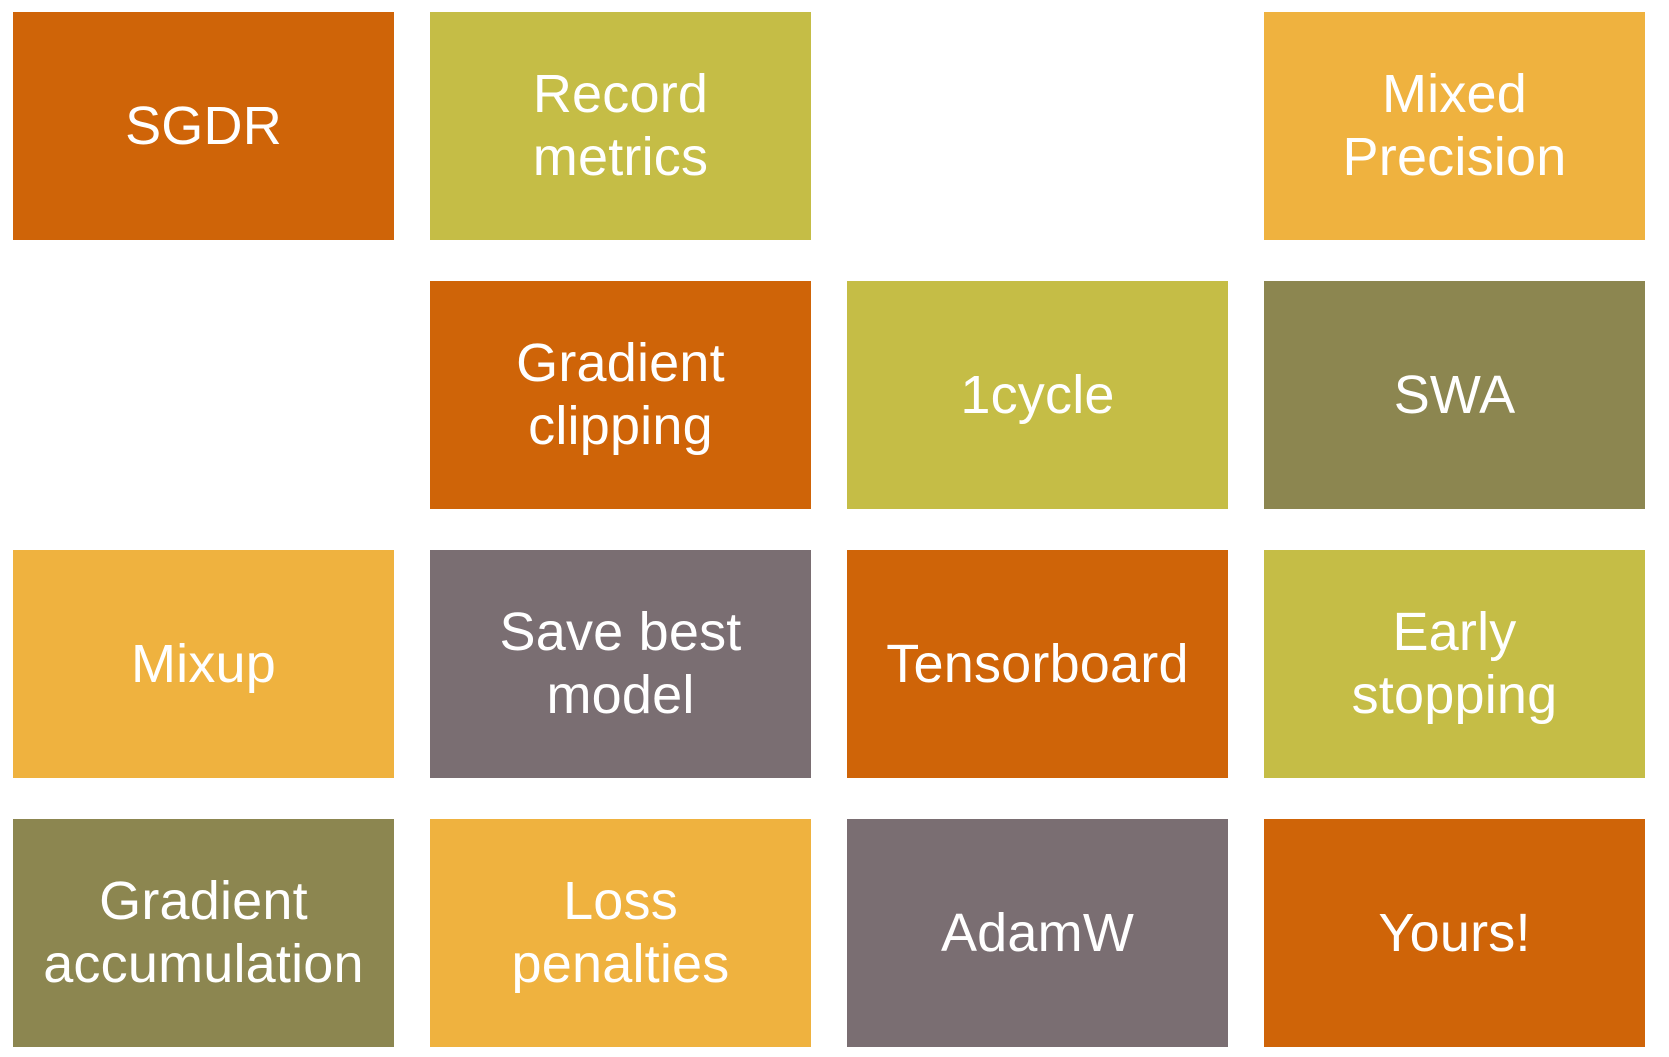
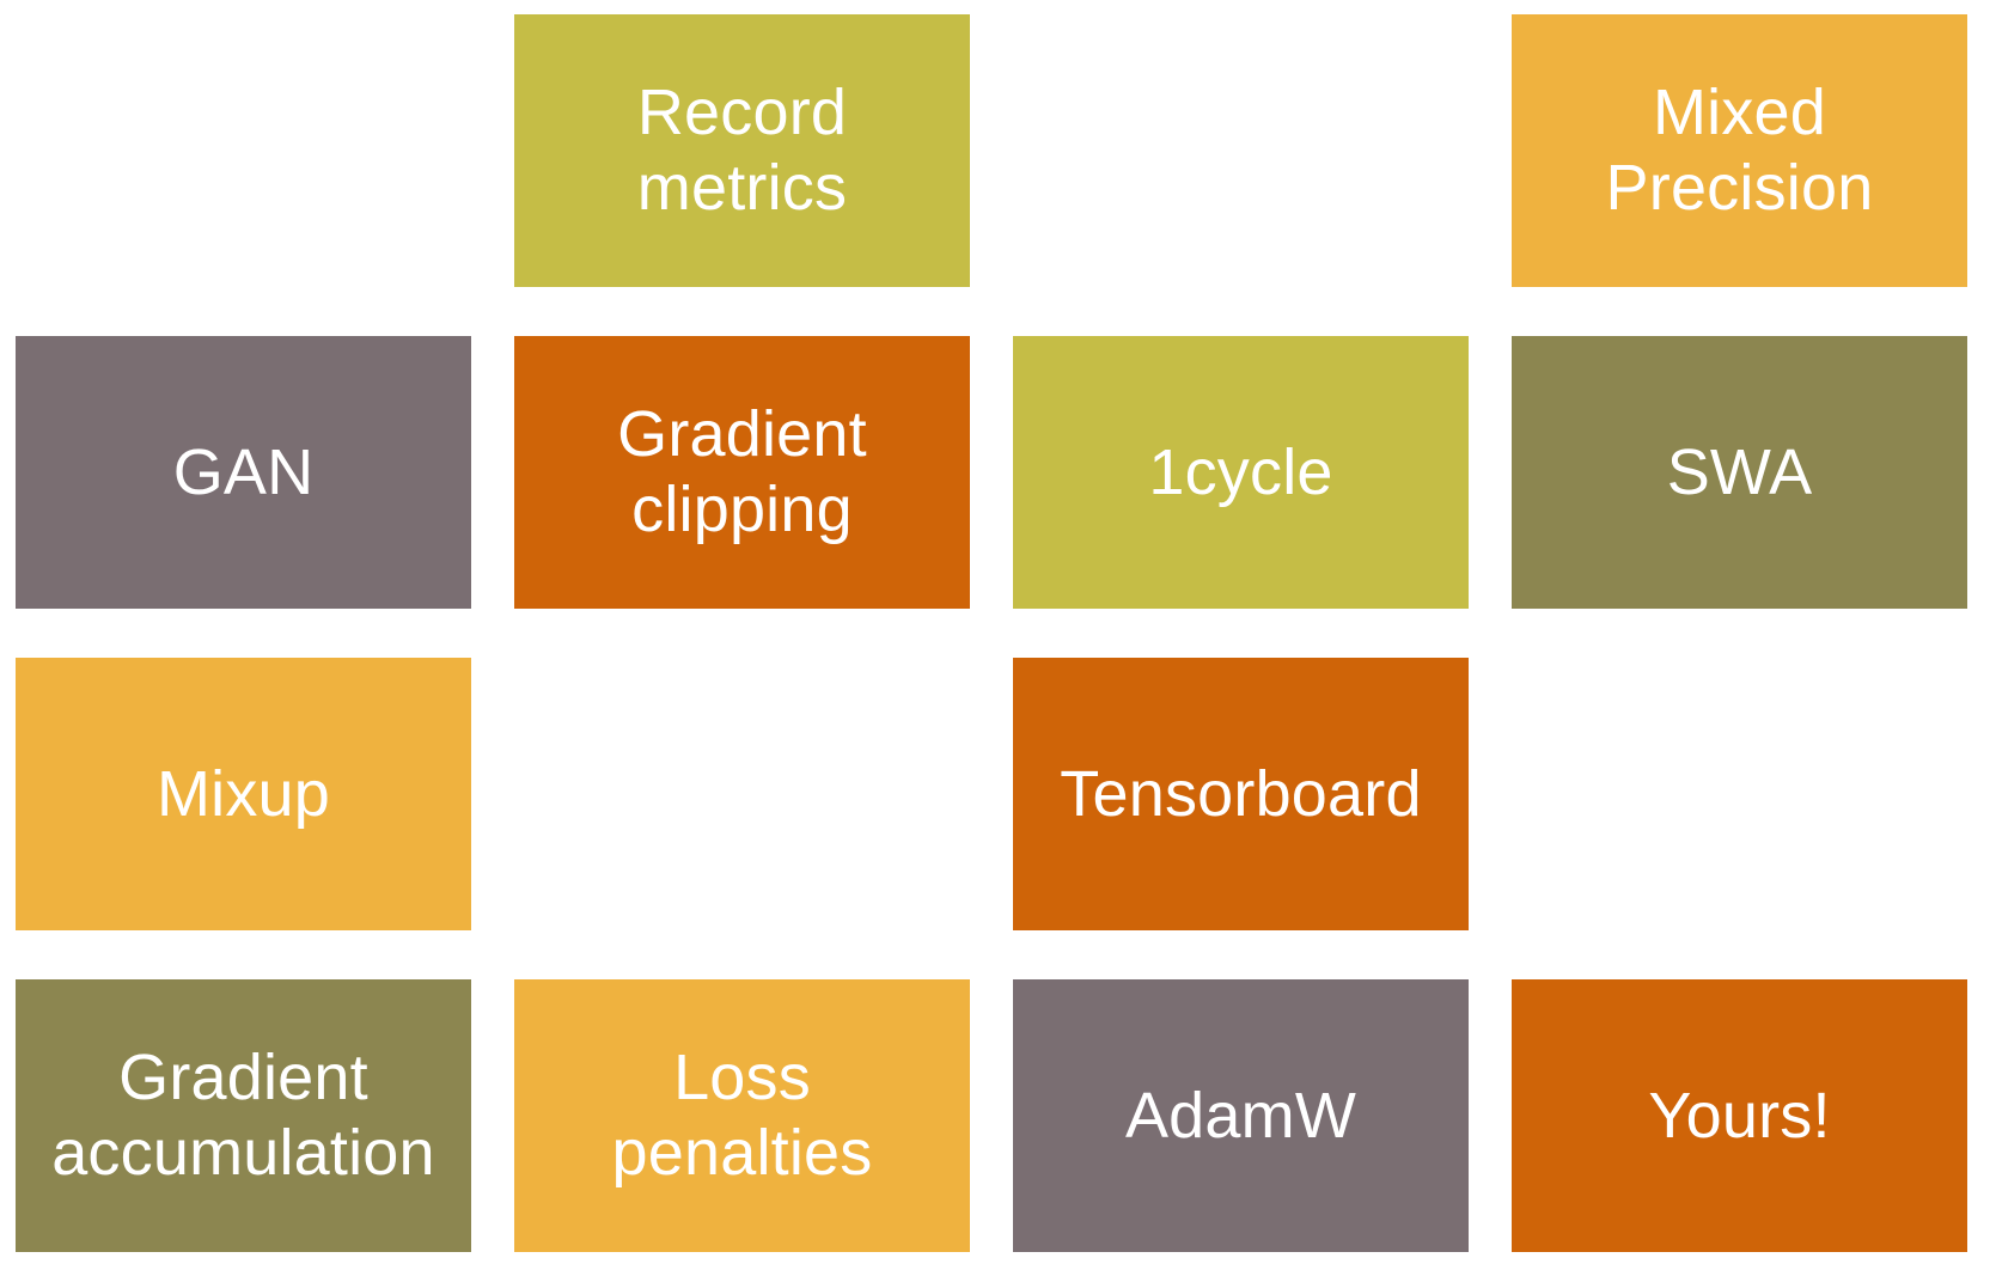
- SGDR
  Record
  metrics
  Mixed
  Precision
+ GAN
  Gradient
  clipping
  1cycle
  SWA
  Mixup
- Save best
- model
  Tensorboard
- Early
- stopping
  Gradient
  accumulation
  Loss
  penalties
  AdamW
  Yours!
